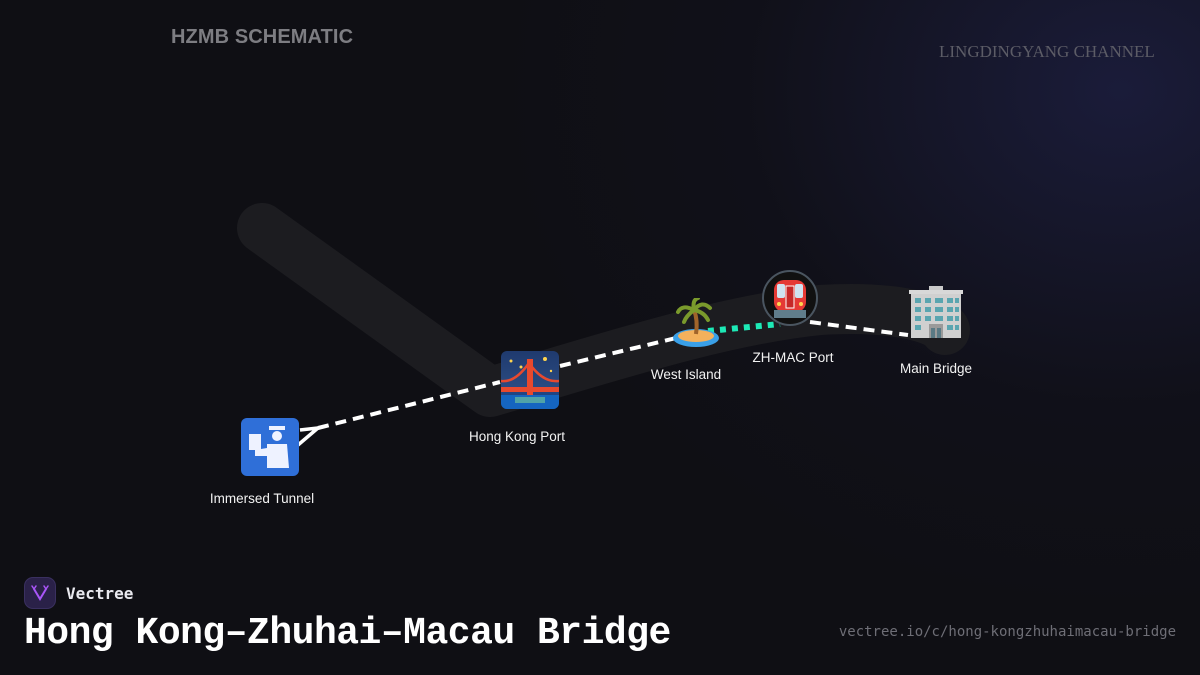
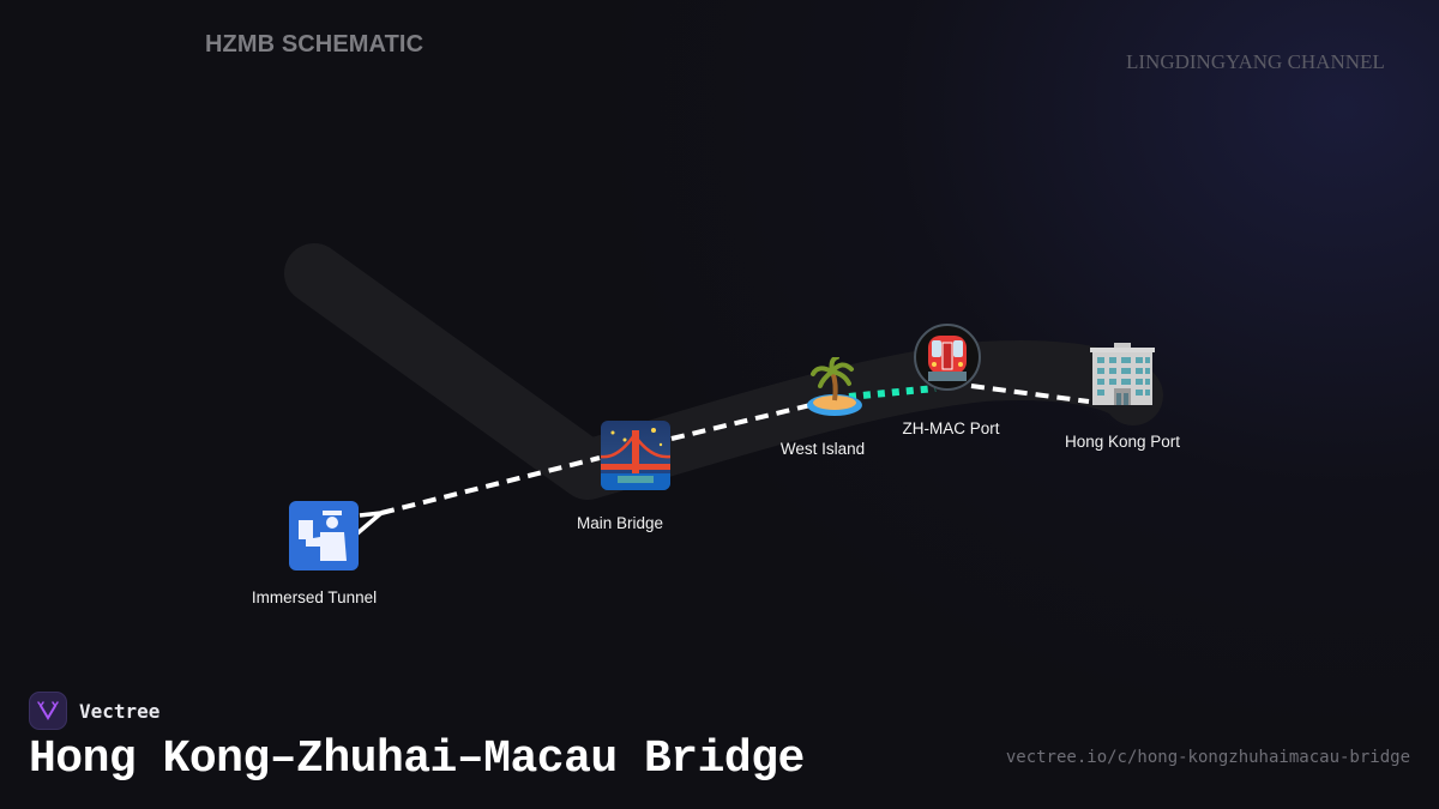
  HZMB SCHEMATIC
  LINGDINGYANG CHANNEL
  Immersed Tunnel
- Hong Kong Port
+ Main Bridge
  West Island
  ZH-MAC Port
- Main Bridge
+ Hong Kong Port
  Vectree
  Hong Kong–Zhuhai–Macau Bridge
  vectree.io/c/hong-kongzhuhaimacau-bridge
